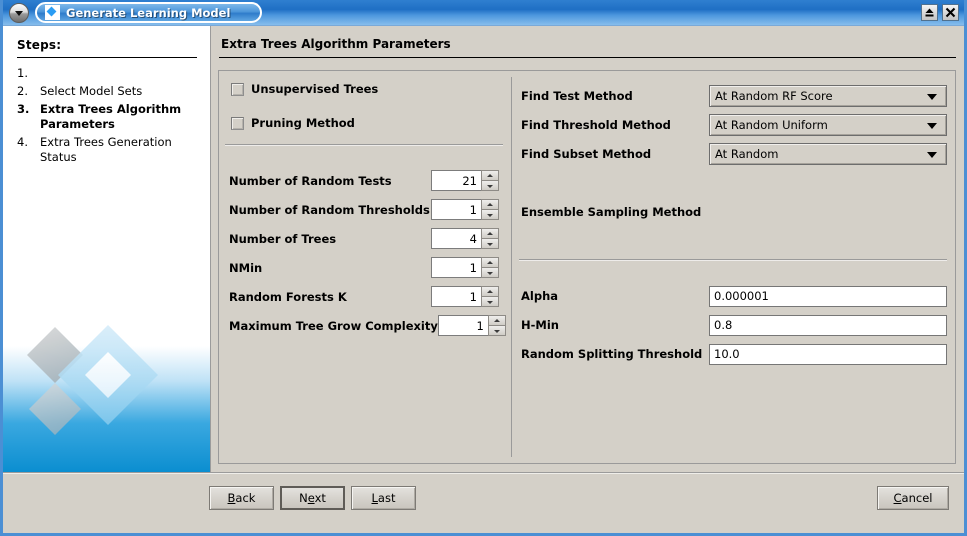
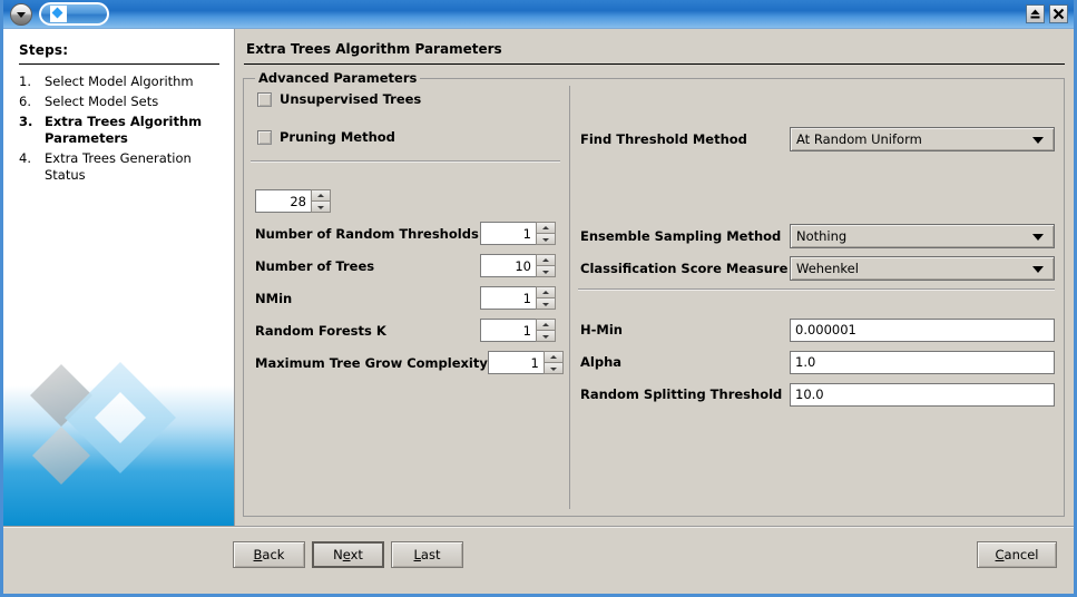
- Generate Learning Model
  Steps:
  1.
+ Select Model Algorithm
- 2.
+ 6.
  Select Model Sets
  3.
  Extra Trees Algorithm Parameters
  4.
  Extra Trees Generation Status
  Extra Trees Algorithm Parameters
+ Advanced Parameters
  Unsupervised Trees
  Pruning Method
- Number of Random Tests
- 21
+ 28
  Number of Random Thresholds
  1
  Number of Trees
- 4
+ 10
  NMin
  1
  Random Forests K
  1
  Maximum Tree Grow Complexity
  1
- Find Test Method
- At Random RF Score
  Find Threshold Method
  At Random Uniform
- Find Subset Method
- At Random
  Ensemble Sampling Method
+ Nothing
+ Classification Score Measure
+ Wehenkel
- Alpha
+ H-Min
  0.000001
- H-Min
+ Alpha
- 0.8
+ 1.0
  Random Splitting Threshold
  10.0
  Back
  Next
  Last
  Cancel
